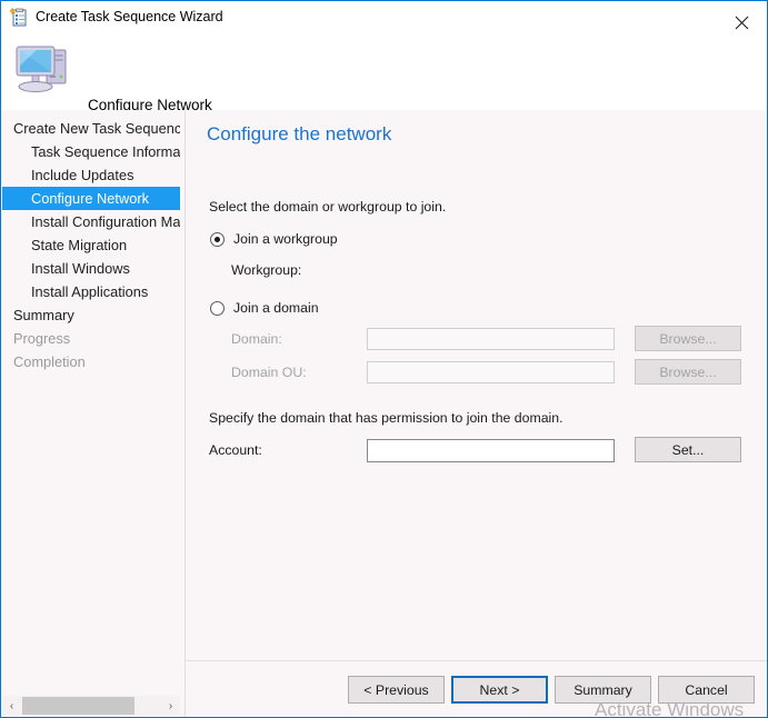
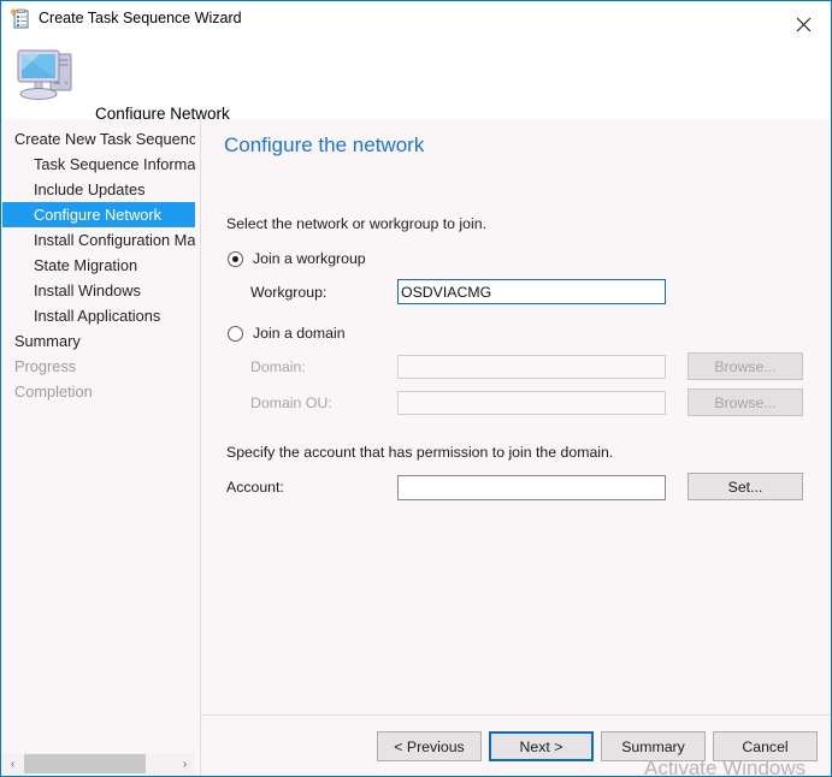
  Create Task Sequence Wizard
  Configure Network
  Create New Task Sequenc
  Task Sequence Informa
  Include Updates
  Configure Network
  Install Configuration Ma
  State Migration
  Install Windows
  Install Applications
  Summary
  Progress
  Completion
  ‹
  ›
  Configure the network
- Select the domain or workgroup to join.
+ Select the network or workgroup to join.
  Join a workgroup
  Workgroup:
+ OSDVIACMG
  Join a domain
  Domain:
  Browse...
  Domain OU:
  Browse...
- Specify the domain that has permission to join the domain.
+ Specify the account that has permission to join the domain.
  Account:
  Set...
  < Previous
  Next >
  Summary
  Cancel
  Activate Windows
